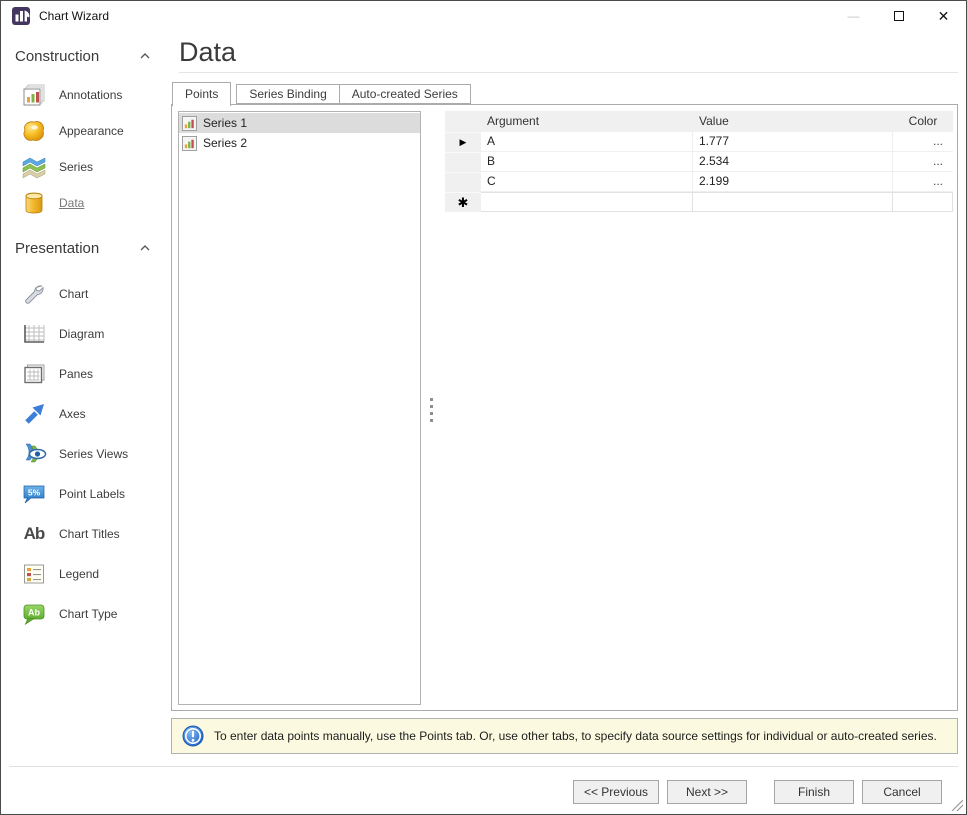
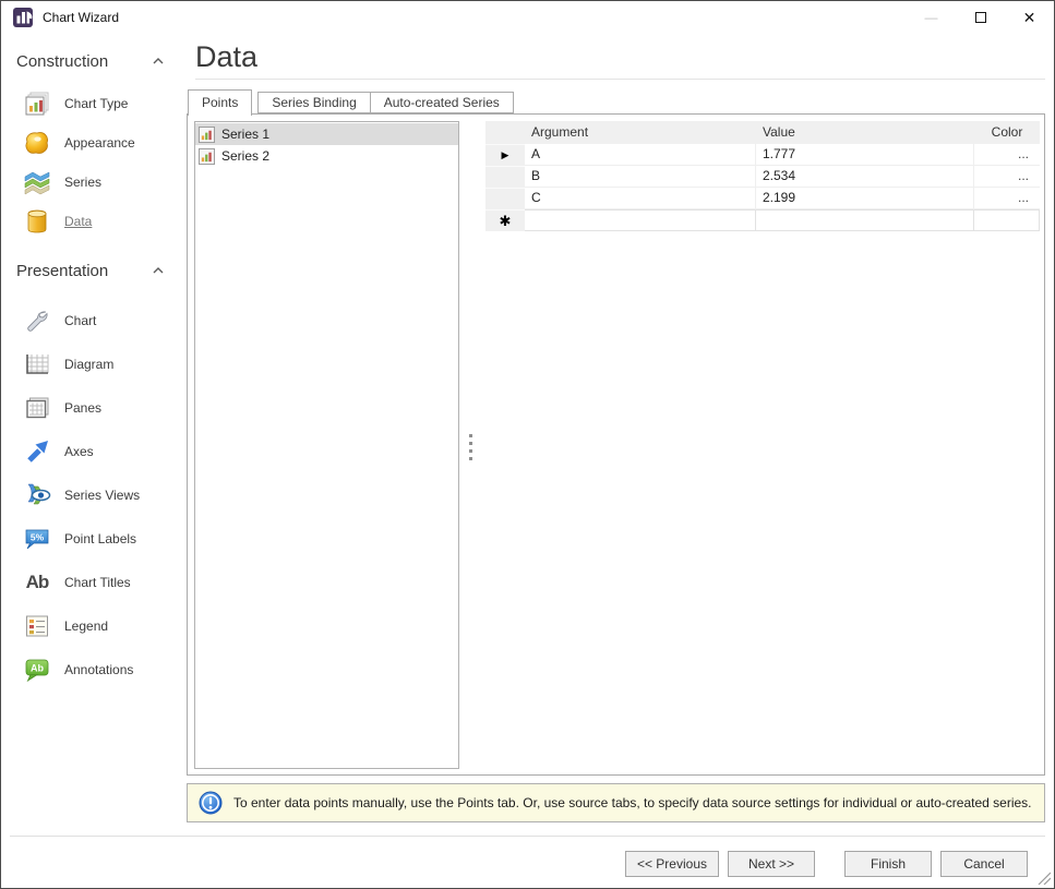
  Chart Wizard
  —
  ✕
  Construction
- Annotations
+ Chart Type
  Appearance
  Series
  Data
  Presentation
  Chart
  Diagram
  Panes
  Axes
  Series Views
  5%
  Point Labels
  Ab
  Chart Titles
  Legend
  Ab
- Chart Type
+ Annotations
  Data
  Points
  Series Binding
  Auto-created Series
  Series 1
  Series 2
  Argument
  Value
  Color
  ▶
  A
  1.777
  ...
  B
  2.534
  ...
  C
  2.199
  ...
  ✱
- To enter data points manually, use the Points tab. Or, use other tabs, to specify data source settings for individual or auto-created series.
+ To enter data points manually, use the Points tab. Or, use source tabs, to specify data source settings for individual or auto-created series.
  << Previous
  Next >>
  Finish
  Cancel
